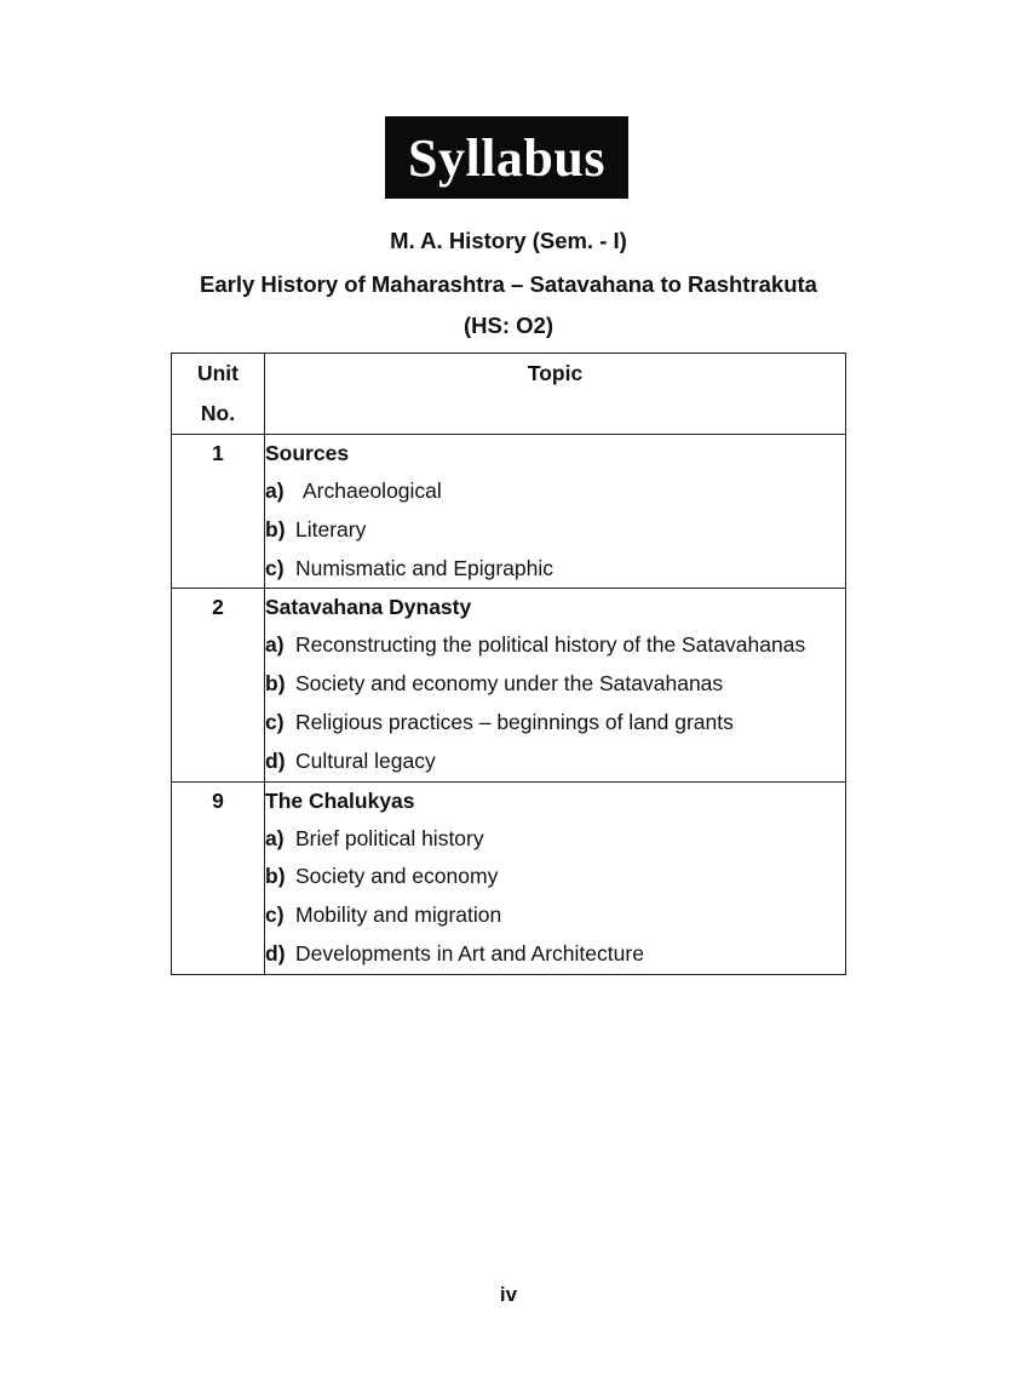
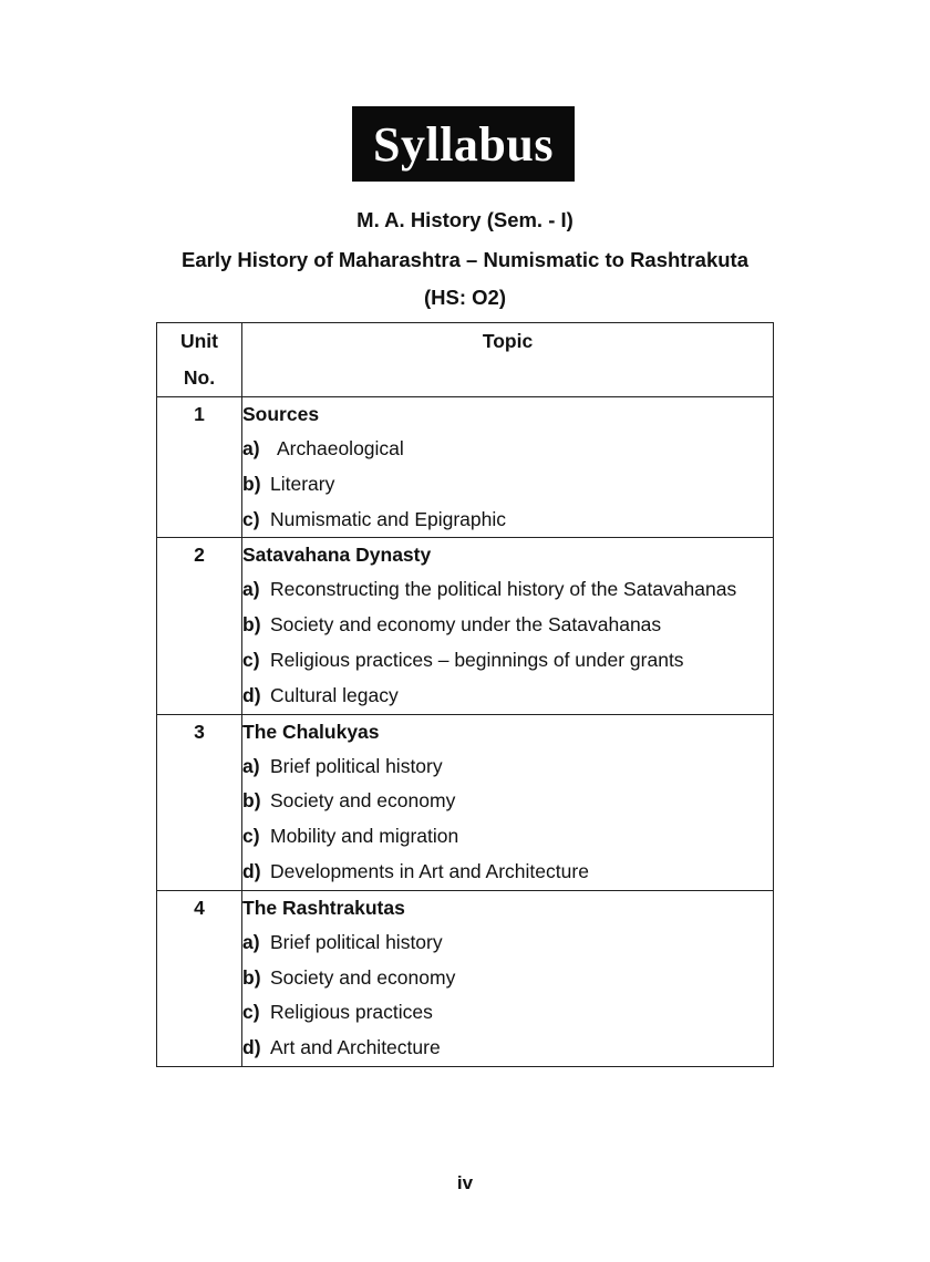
  Syllabus
  M. A. History (Sem. - I)
- Early History of Maharashtra – Satavahana to Rashtrakuta
+ Early History of Maharashtra – Numismatic to Rashtrakuta
  (HS: O2)
  Unit No.	Topic
  1	Sources a) Archaeological b) Literary c) Numismatic and Epigraphic
- 2	Satavahana Dynasty a) Reconstructing the political history of the Satavahanas b) Society and economy under the Satavahanas c) Religious practices – beginnings of land grants d) Cultural legacy
+ 2	Satavahana Dynasty a) Reconstructing the political history of the Satavahanas b) Society and economy under the Satavahanas c) Religious practices – beginnings of under grants d) Cultural legacy
- 9	The Chalukyas a) Brief political history b) Society and economy c) Mobility and migration d) Developments in Art and Architecture
+ 3	The Chalukyas a) Brief political history b) Society and economy c) Mobility and migration d) Developments in Art and Architecture
+ 4	The Rashtrakutas a) Brief political history b) Society and economy c) Religious practices d) Art and Architecture
  iv
